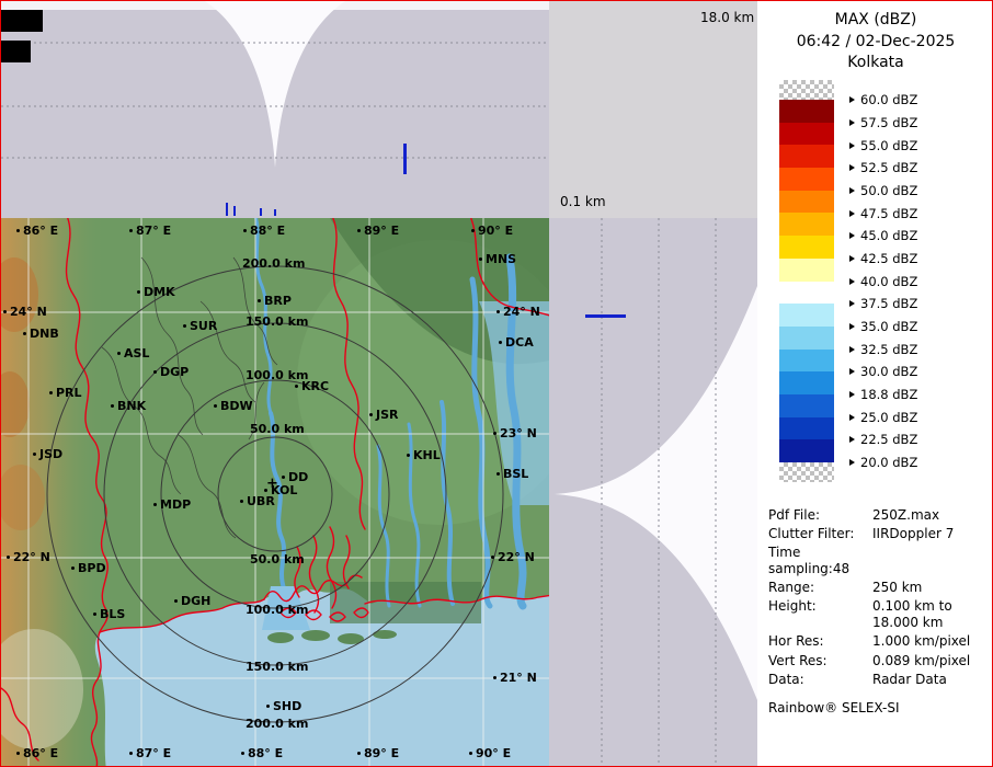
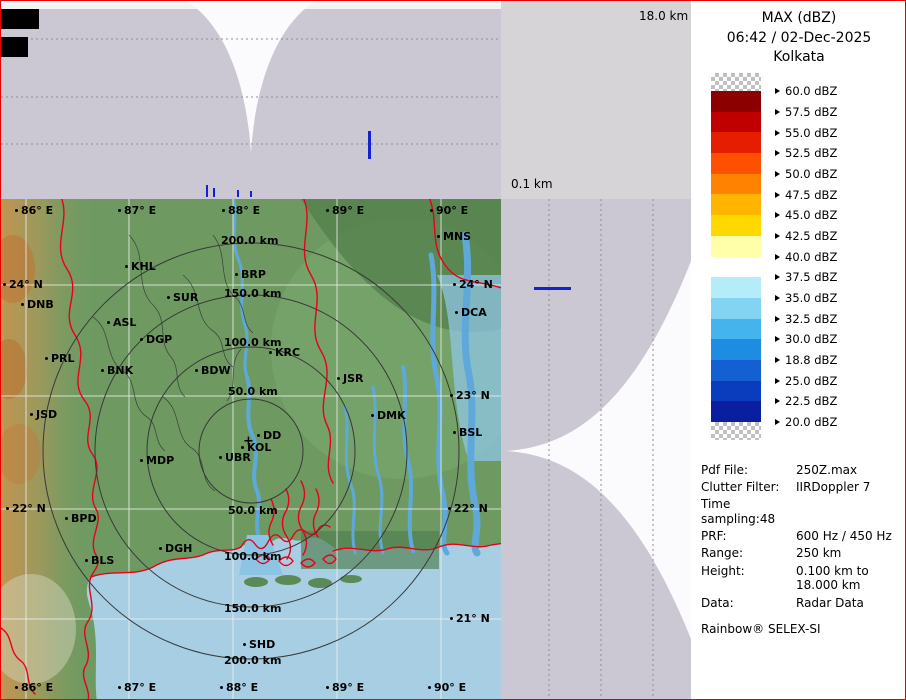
  86° E
  87° E
  88° E
  89° E
  90° E
  86° E
  87° E
  88° E
  89° E
  90° E
  24° N
  22° N
  24° N
  23° N
  22° N
  21° N
  200.0 km
  150.0 km
  100.0 km
  50.0 km
  50.0 km
  100.0 km
  150.0 km
  200.0 km
  MNS
- DMK
+ KHL
  BRP
  SUR
  DNB
  ASL
  DGP
  DCA
  KRC
  PRL
  BNK
  BDW
  JSR
  JSD
- KHL
+ DMK
  BSL
  DD
  KOL
  UBR
  MDP
  BPD
  DGH
  BLS
  SHD
  +
  18.0 km
  0.1 km
  MAX (dBZ)
  06:42 / 02-Dec-2025
  Kolkata
  60.0 dBZ
  57.5 dBZ
  55.0 dBZ
  52.5 dBZ
  50.0 dBZ
  47.5 dBZ
  45.0 dBZ
  42.5 dBZ
  40.0 dBZ
  37.5 dBZ
  35.0 dBZ
  32.5 dBZ
  30.0 dBZ
  18.8 dBZ
  25.0 dBZ
  22.5 dBZ
  20.0 dBZ
  Pdf File: 250Z.max
  Clutter Filter: IIRDoppler 7
  Time sampling:48
+ PRF: 600 Hz / 450 Hz
  Range: 250 km
  Height: 0.100 km to
  18.000 km
- Hor Res: 1.000 km/pixel
- Vert Res: 0.089 km/pixel
  Data: Radar Data
  Rainbow® SELEX-SI
